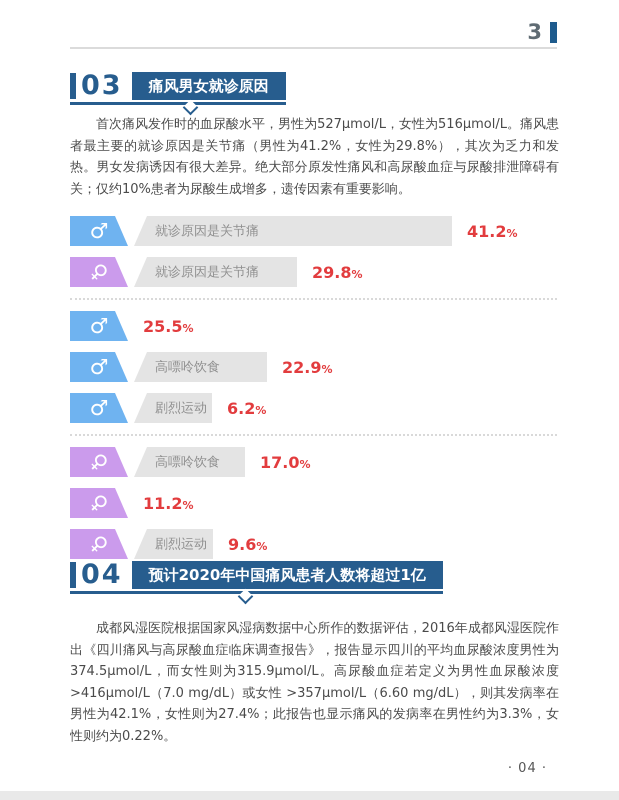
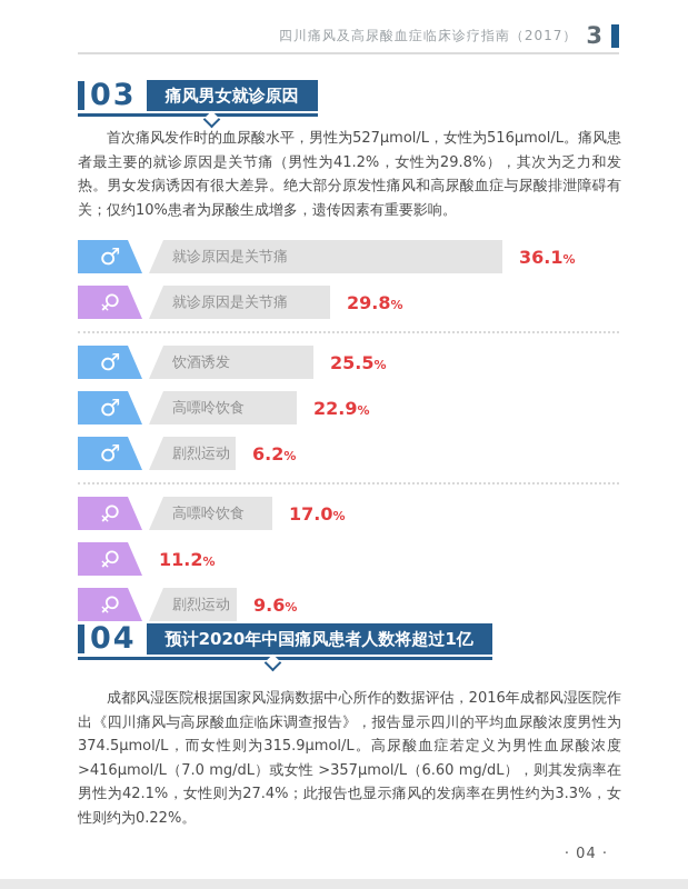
+ 四川痛风及高尿酸血症临床诊疗指南（2017）
  3
  03
  痛风男女就诊原因
  首次痛风发作时的血尿酸水平，男性为527μmol/L，女性为516μmol/L。痛风患者最主要的就诊原因是关节痛（男性为41.2%，女性为29.8%），其次为乏力和发热。男女发病诱因有很大差异。绝大部分原发性痛风和高尿酸血症与尿酸排泄障碍有关；仅约10%患者为尿酸生成增多，遗传因素有重要影响。
  ♂
  就诊原因是关节痛
- 41.2%
+ 36.1%
  就诊原因是关节痛
  29.8%
  ♂
+ 饮酒诱发
  25.5%
  ♂
  高嘌呤饮食
  22.9%
  ♂
  剧烈运动
  6.2%
  高嘌呤饮食
  17.0%
  11.2%
  剧烈运动
  9.6%
  04
  预计2020年中国痛风患者人数将超过1亿
  成都风湿医院根据国家风湿病数据中心所作的数据评估，2016年成都风湿医院作出《四川痛风与高尿酸血症临床调查报告》，报告显示四川的平均血尿酸浓度男性为374.5μmol/L，而女性则为315.9μmol/L。高尿酸血症若定义为男性血尿酸浓度 >416μmol/L（7.0 mg/dL）或女性 >357μmol/L（6.60 mg/dL），则其发病率在男性为42.1%，女性则为27.4%；此报告也显示痛风的发病率在男性约为3.3%，女性则约为0.22%。
  · 04 ·
